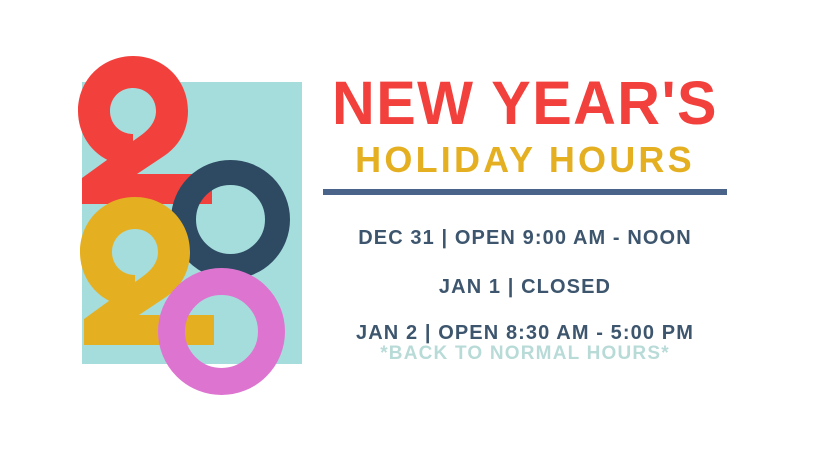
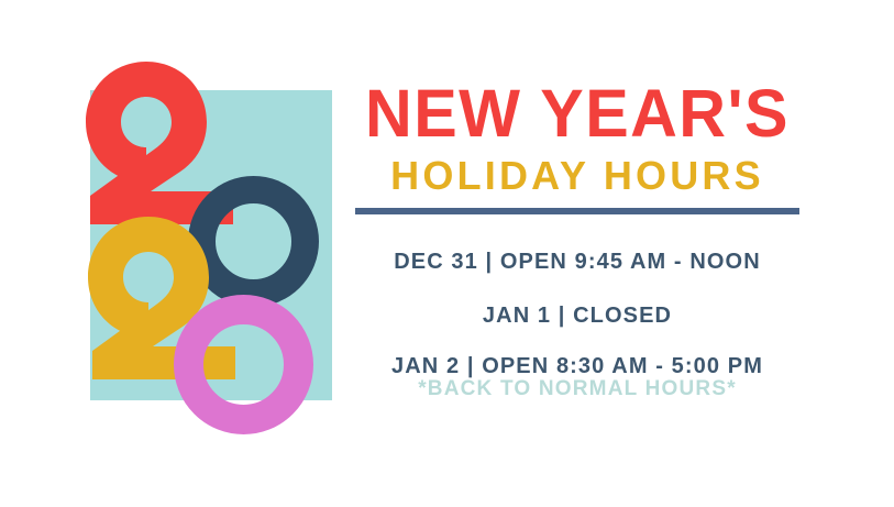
  NEW YEAR'S
  HOLIDAY HOURS
- DEC 31 | OPEN 9:00 AM - NOON
+ DEC 31 | OPEN 9:45 AM - NOON
  JAN 1 | CLOSED
  JAN 2 | OPEN 8:30 AM - 5:00 PM
  *BACK TO NORMAL HOURS*
